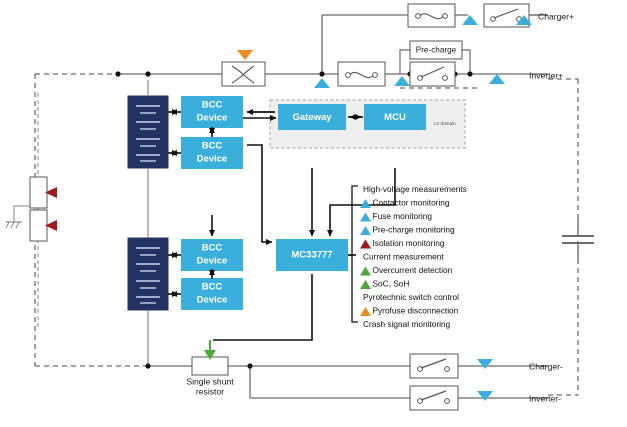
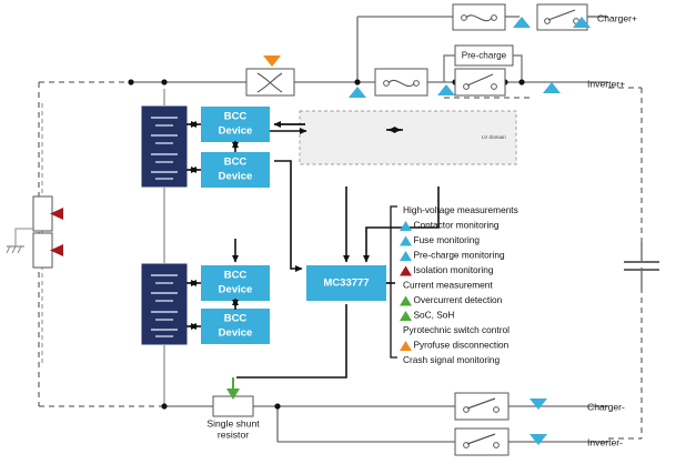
  Pre-charge
  Inverter+
  Charger+
  Single shunt
  resistor
  Charger-
  Inverter-
  BCC
  Device
  BCC
  Device
  BCC
  Device
  BCC
  Device
- Gateway
- MCU
  MC33777
  High-voltage measurements
  Contactor monitoring
  Fuse monitoring
  Pre-charge monitoring
  Isolation monitoring
  Current measurement
  Overcurrent detection
  SoC, SoH
  Pyrotechnic switch control
  Pyrofuse disconnection
  Crash signal monitoring
